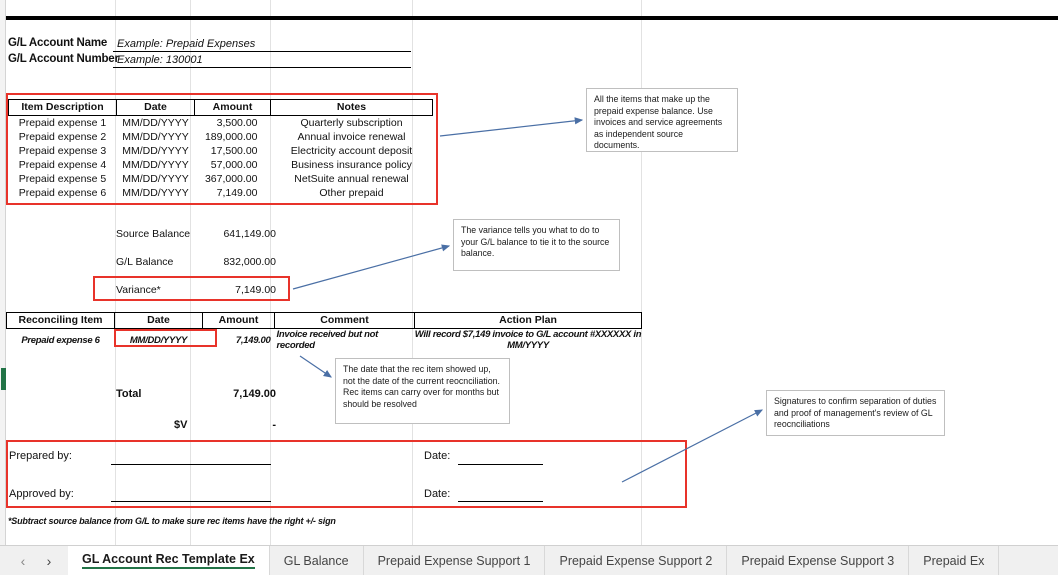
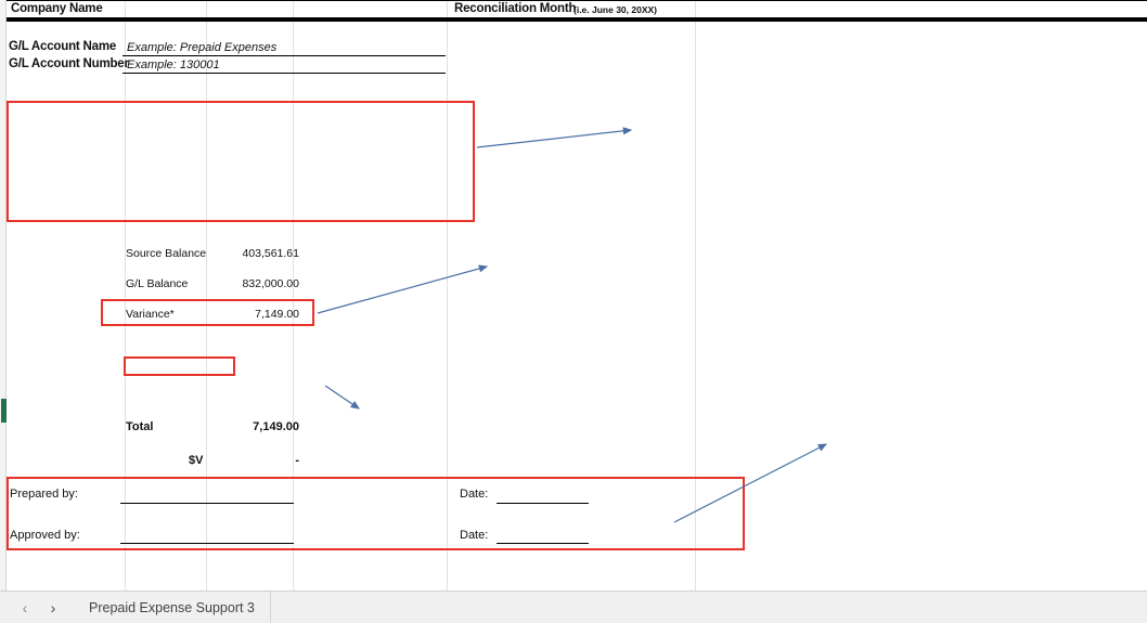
+ Company Name
+ Reconciliation Month
+ (i.e. June 30, 20XX)
  G/L Account Name
  Example: Prepaid Expenses
  G/L Account Number
  Example: 130001
- Item Description	Date	Amount	Notes
- Prepaid expense 1	MM/DD/YYYY	3,500.00	Quarterly subscription
- Prepaid expense 2	MM/DD/YYYY	189,000.00	Annual invoice renewal
- Prepaid expense 3	MM/DD/YYYY	17,500.00	Electricity account deposit
- Prepaid expense 4	MM/DD/YYYY	57,000.00	Business insurance policy
- Prepaid expense 5	MM/DD/YYYY	367,000.00	NetSuite annual renewal
- Prepaid expense 6	MM/DD/YYYY	7,149.00	Other prepaid
  Source Balance
- 641,149.00
+ 403,561.61
  G/L Balance
  832,000.00
  Variance*
  7,149.00
- Reconciling Item	Date	Amount	Comment	Action Plan
- Prepaid expense 6	MM/DD/YYYY	7,149.00	Invoice received but not recorded	Will record $7,149 invoice to G/L account #XXXXXX in MM/YYYY
  Total
  7,149.00
  $V
  -
  Prepared by:
  Date:
  Approved by:
  Date:
- *Subtract source balance from G/L to make sure rec items have the right +/- sign
- All the items that make up the prepaid expense balance. Use invoices and service agreements as independent source documents.
- The variance tells you what to do to your G/L balance to tie it to the source balance.
- The date that the rec item showed up, not the date of the current reocnciliation. Rec items can carry over for months but should be resolved
- Signatures to confirm separation of duties and proof of management's review of GL reocnciliations
  ‹
  ›
- GL Account Rec Template Ex
- GL Balance
- Prepaid Expense Support 1
- Prepaid Expense Support 2
  Prepaid Expense Support 3
- Prepaid Ex
